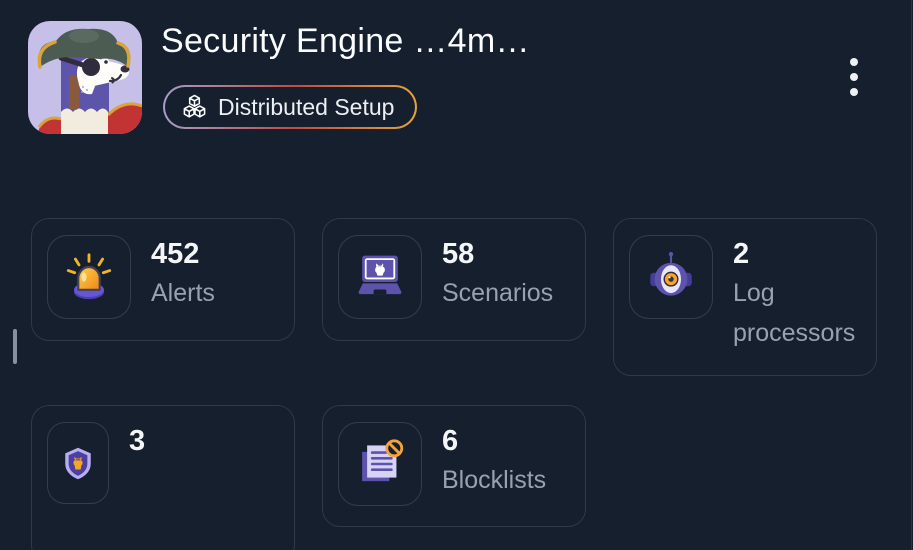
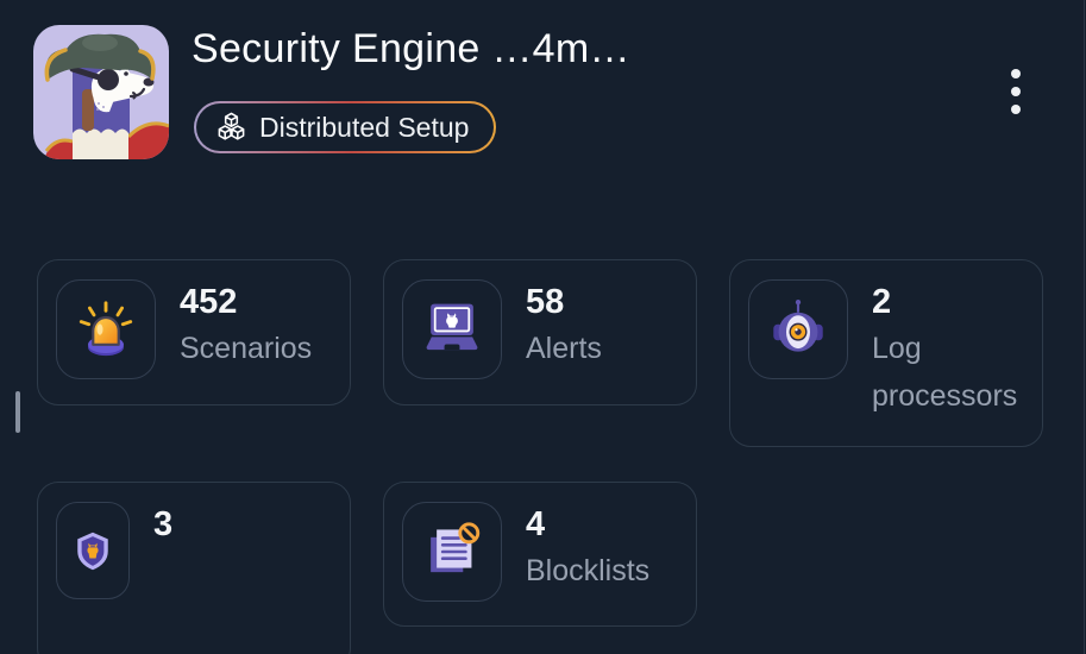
  Security Engine …4m…
  Distributed Setup
  452
- Alerts
+ Scenarios
  58
- Scenarios
+ Alerts
  2
  Log processors
  3
- 6
+ 4
  Blocklists
